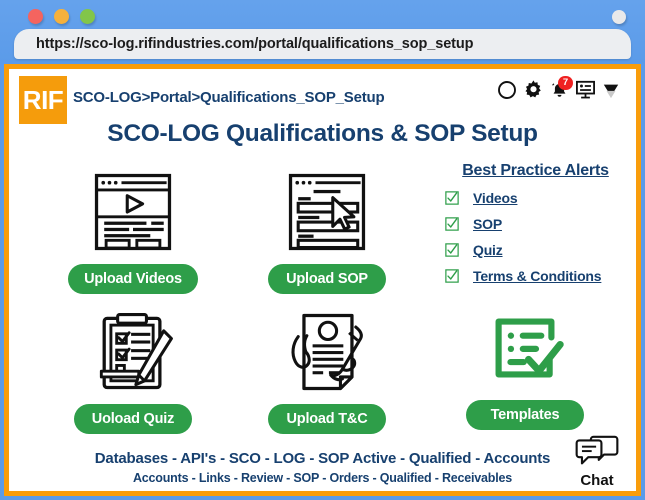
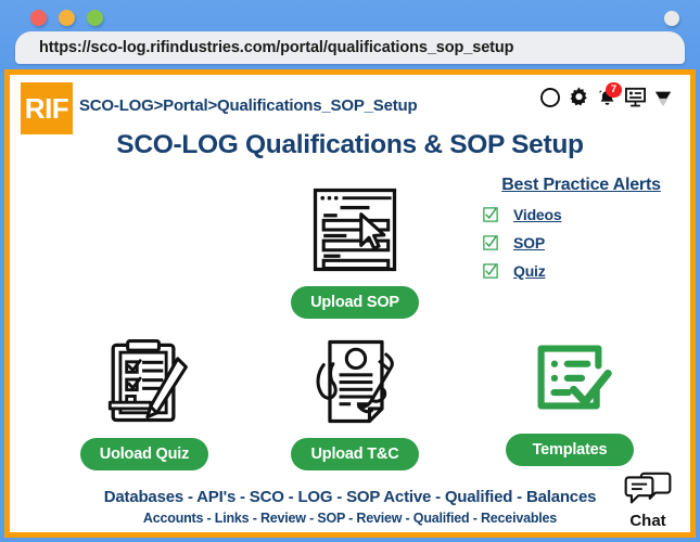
  https://sco-log.rifindustries.com/portal/qualifications_sop_setup
  RIF
  SCO-LOG>Portal>Qualifications_SOP_Setup
  7
  SCO-LOG Qualifications & SOP Setup
- Upload Videos
  Upload SOP
  Uoload Quiz
  Upload T&C
  Templates
  Best Practice Alerts
  Videos
  SOP
  Quiz
- Terms & Conditions
- Databases - API's - SCO - LOG - SOP Active - Qualified - Accounts
+ Databases - API's - SCO - LOG - SOP Active - Qualified - Balances
- Accounts - Links - Review - SOP - Orders - Qualified - Receivables
+ Accounts - Links - Review - SOP - Review - Qualified - Receivables
  Chat
